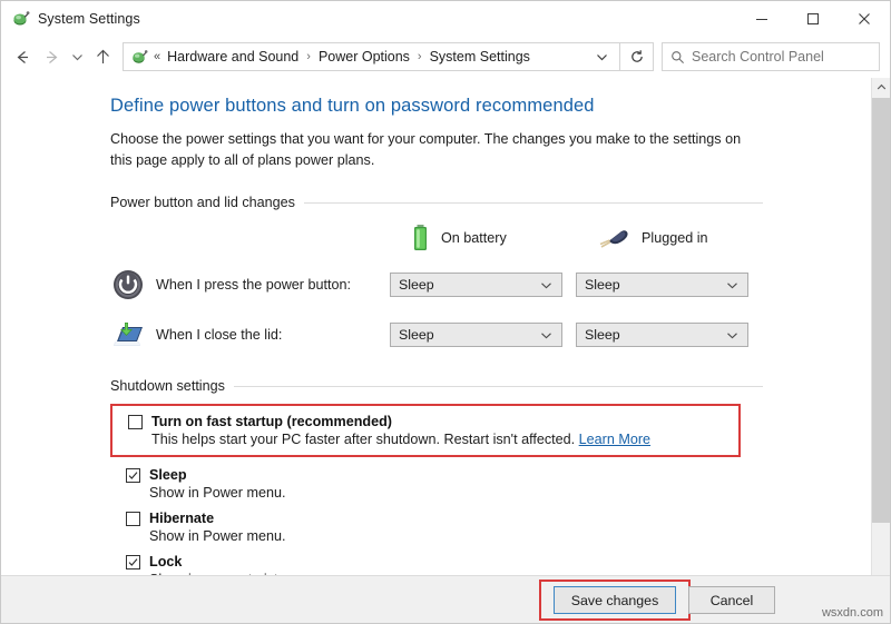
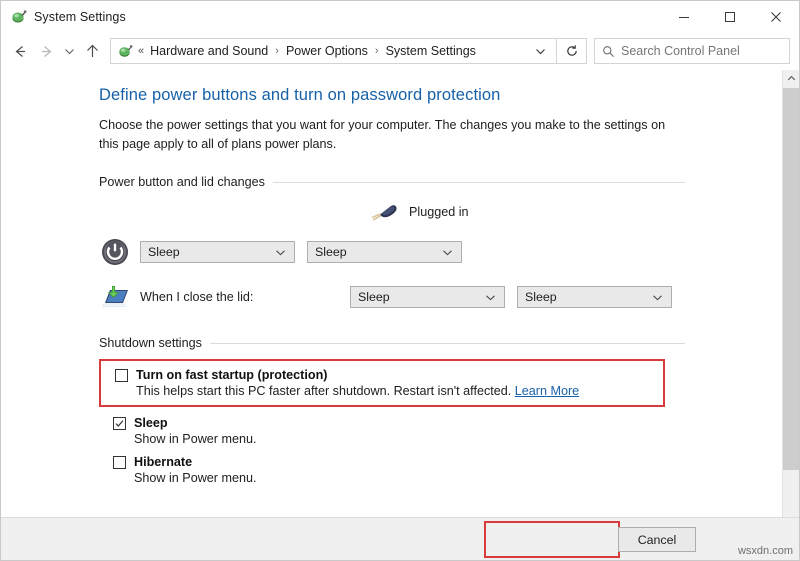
  System Settings
  «
  Hardware and Sound
  ›
  Power Options
  ›
  System Settings
  Search Control Panel
- Define power buttons and turn on password recommended
+ Define power buttons and turn on password protection
  Choose the power settings that you want for your computer. The changes you make to the settings on this page apply to all of plans power plans.
  Power button and lid changes
- On battery
  Plugged in
- When I press the power button:
  Sleep
  Sleep
  When I close the lid:
  Sleep
  Sleep
  Shutdown settings
- Turn on fast startup (recommended)
+ Turn on fast startup (protection)
- This helps start your PC faster after shutdown. Restart isn't affected. Learn More
+ This helps start this PC faster after shutdown. Restart isn't affected. Learn More
  Sleep
  Show in Power menu.
  Hibernate
  Show in Power menu.
- Lock
- Save changes
  Cancel
  wsxdn.com
